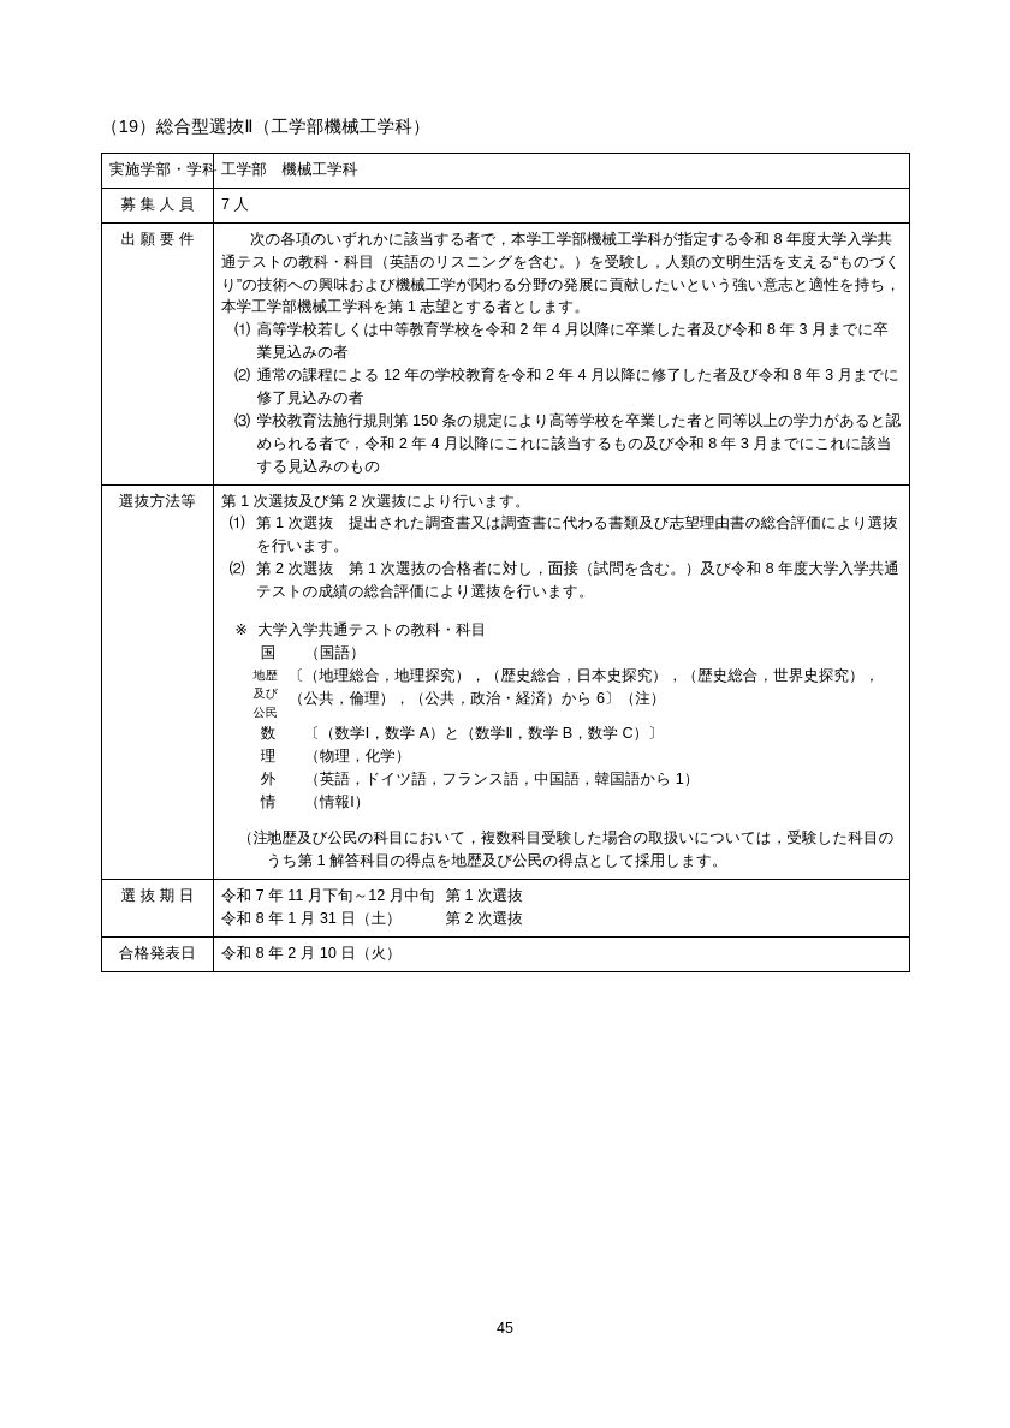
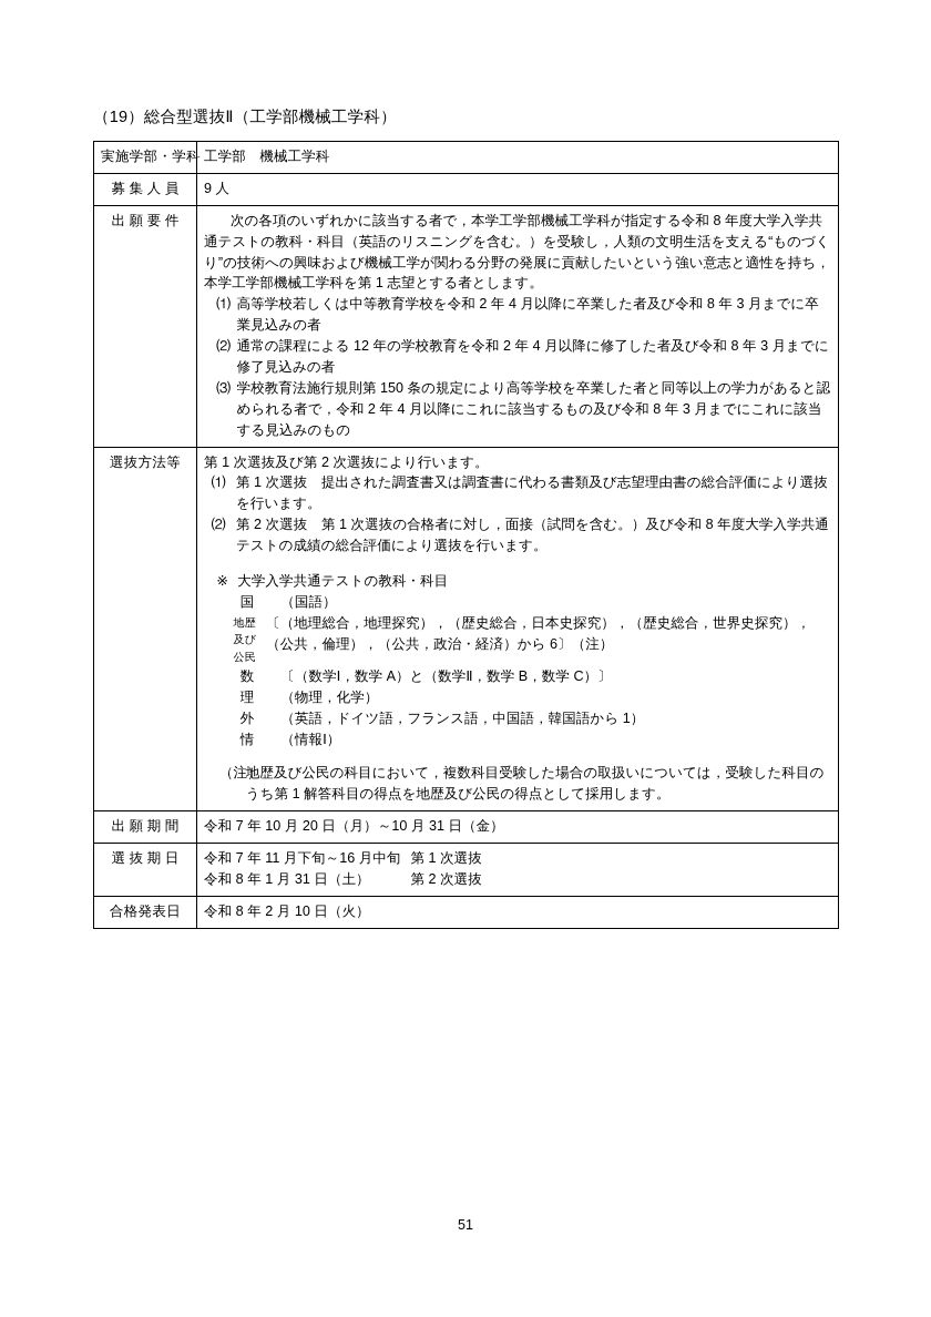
  （19）総合型選抜Ⅱ（工学部機械工学科）
  実施学部・学科	工学部 機械工学科
- 募 集 人 員	7 人
+ 募 集 人 員	9 人
  出 願 要 件	次の各項のいずれかに該当する者で，本学工学部機械工学科が指定する令和 8 年度大学入学共通テストの教科・科目（英語のリスニングを含む。）を受験し，人類の文明生活を支える“ものづくり”の技術への興味および機械工学が関わる分野の発展に貢献したいという強い意志と適性を持ち，本学工学部機械工学科を第 1 志望とする者とします。 ⑴ 高等学校若しくは中等教育学校を令和 2 年 4 月以降に卒業した者及び令和 8 年 3 月までに卒業見込みの者 ⑵ 通常の課程による 12 年の学校教育を令和 2 年 4 月以降に修了した者及び令和 8 年 3 月までに修了見込みの者 ⑶ 学校教育法施行規則第 150 条の規定により高等学校を卒業した者と同等以上の学力があると認められる者で，令和 2 年 4 月以降にこれに該当するもの及び令和 8 年 3 月までにこれに該当する見込みのもの
  選抜方法等	第 1 次選抜及び第 2 次選抜により行います。 ⑴ 第 1 次選抜 提出された調査書又は調査書に代わる書類及び志望理由書の総合評価により選抜を行います。 ⑵ 第 2 次選抜 第 1 次選抜の合格者に対し，面接（試問を含む。）及び令和 8 年度大学入学共通テストの成績の総合評価により選抜を行います。 ※ 大学入学共通テストの教科・科目 国 （国語） 地歴及び公民 〔（地理総合，地理探究），（歴史総合，日本史探究），（歴史総合，世界史探究），（公共，倫理），（公共，政治・経済）から 6〕（注） 数 〔（数学Ⅰ，数学 A）と（数学Ⅱ，数学 B，数学 C）〕 理 （物理，化学） 外 （英語，ドイツ語，フランス語，中国語，韓国語から 1） 情 （情報Ⅰ） （注） 地歴及び公民の科目において，複数科目受験した場合の取扱いについては，受験した科目のうち第 1 解答科目の得点を地歴及び公民の得点として採用します。
+ 出 願 期 間	令和 7 年 10 月 20 日（月）～10 月 31 日（金）
- 選 抜 期 日	令和 7 年 11 月下旬～12 月中旬 第 1 次選抜 令和 8 年 1 月 31 日（土） 第 2 次選抜
+ 選 抜 期 日	令和 7 年 11 月下旬～16 月中旬 第 1 次選抜 令和 8 年 1 月 31 日（土） 第 2 次選抜
  合格発表日	令和 8 年 2 月 10 日（火）
- 45
+ 51
